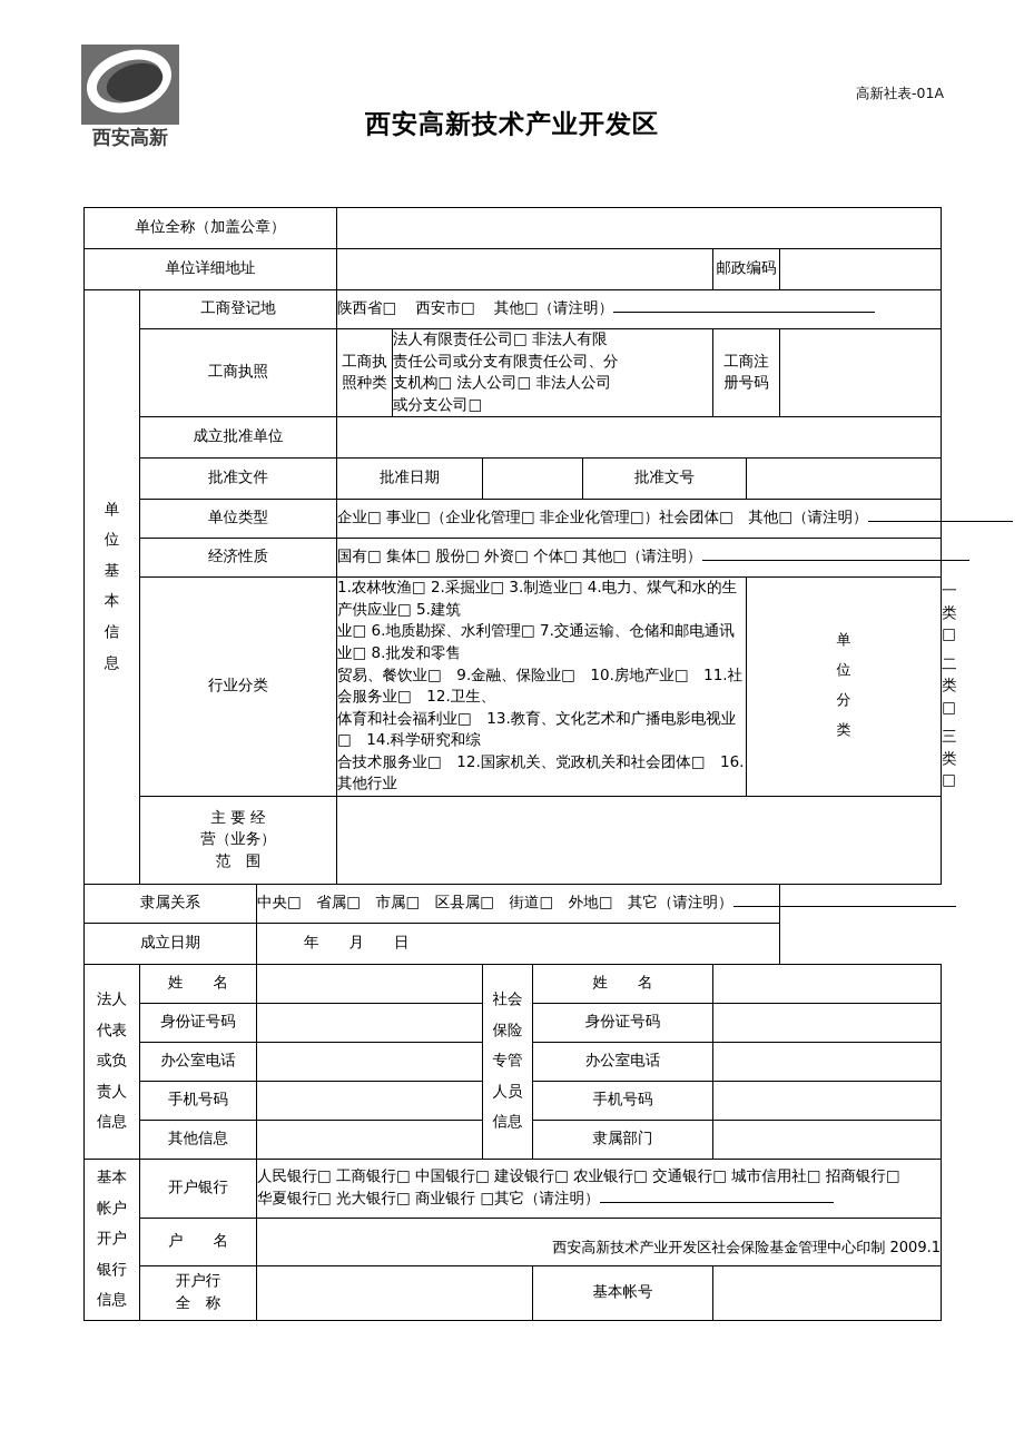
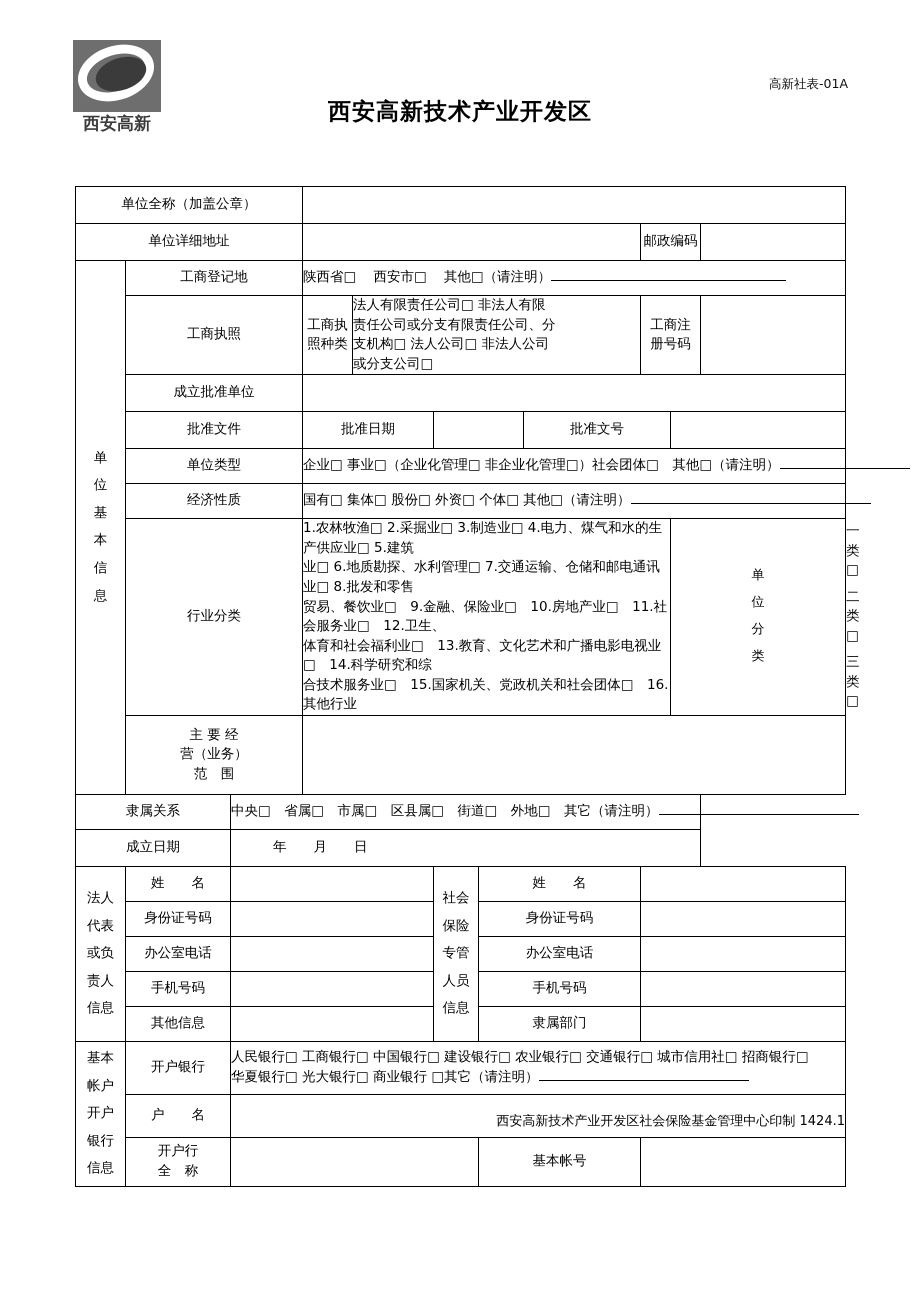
  西安高新
  高新社表-01A
  西安高新技术产业开发区
  单位全称（加盖公章）
  单位详细地址		邮政编码
  单 位 基 本 信 息	工商登记地	陕西省□ 西安市□ 其他□（请注明）
  工商执照	工商执 照种类	法人有限责任公司□ 非法人有限 责任公司或分支有限责任公司、分 支机构□ 法人公司□ 非法人公司 或分支公司□	工商注 册号码
  成立批准单位
  批准文件	批准日期		批准文号
  单位类型	企业□ 事业□（企业化管理□ 非企业化管理□）社会团体□ 其他□（请注明）
  经济性质	国有□ 集体□ 股份□ 外资□ 个体□ 其他□（请注明）
- 行业分类	1.农林牧渔□ 2.采掘业□ 3.制造业□ 4.电力、煤气和水的生产供应业□ 5.建筑 业□ 6.地质勘探、水利管理□ 7.交通运输、仓储和邮电通讯业□ 8.批发和零售 贸易、餐饮业□ 9.金融、保险业□ 10.房地产业□ 11.社会服务业□ 12.卫生、 体育和社会福利业□ 13.教育、文化艺术和广播电影电视业□ 14.科学研究和综 合技术服务业□ 12.国家机关、党政机关和社会团体□ 16.其他行业	单 位 分 类	一类□
+ 行业分类	1.农林牧渔□ 2.采掘业□ 3.制造业□ 4.电力、煤气和水的生产供应业□ 5.建筑 业□ 6.地质勘探、水利管理□ 7.交通运输、仓储和邮电通讯业□ 8.批发和零售 贸易、餐饮业□ 9.金融、保险业□ 10.房地产业□ 11.社会服务业□ 12.卫生、 体育和社会福利业□ 13.教育、文化艺术和广播电影电视业□ 14.科学研究和综 合技术服务业□ 15.国家机关、党政机关和社会团体□ 16.其他行业	单 位 分 类	一类□
  二类□
  三类□
  主 要 经 营（业务） 范 围
  隶属关系	中央□ 省属□ 市属□ 区县属□ 街道□ 外地□ 其它（请注明）
  成立日期	年 月 日
  法人 代表 或负 责人 信息	姓 名		社会 保险 专管 人员 信息	姓 名
  身份证号码		身份证号码
  办公室电话		办公室电话
  手机号码		手机号码
  其他信息		隶属部门
  基本 帐户 开户 银行 信息	开户银行	人民银行□ 工商银行□ 中国银行□ 建设银行□ 农业银行□ 交通银行□ 城市信用社□ 招商银行□ 华夏银行□ 光大银行□ 商业银行 □其它（请注明）
  户 名
  开户行 全 称		基本帐号
- 西安高新技术产业开发区社会保险基金管理中心印制 2009.1
+ 西安高新技术产业开发区社会保险基金管理中心印制 1424.1
